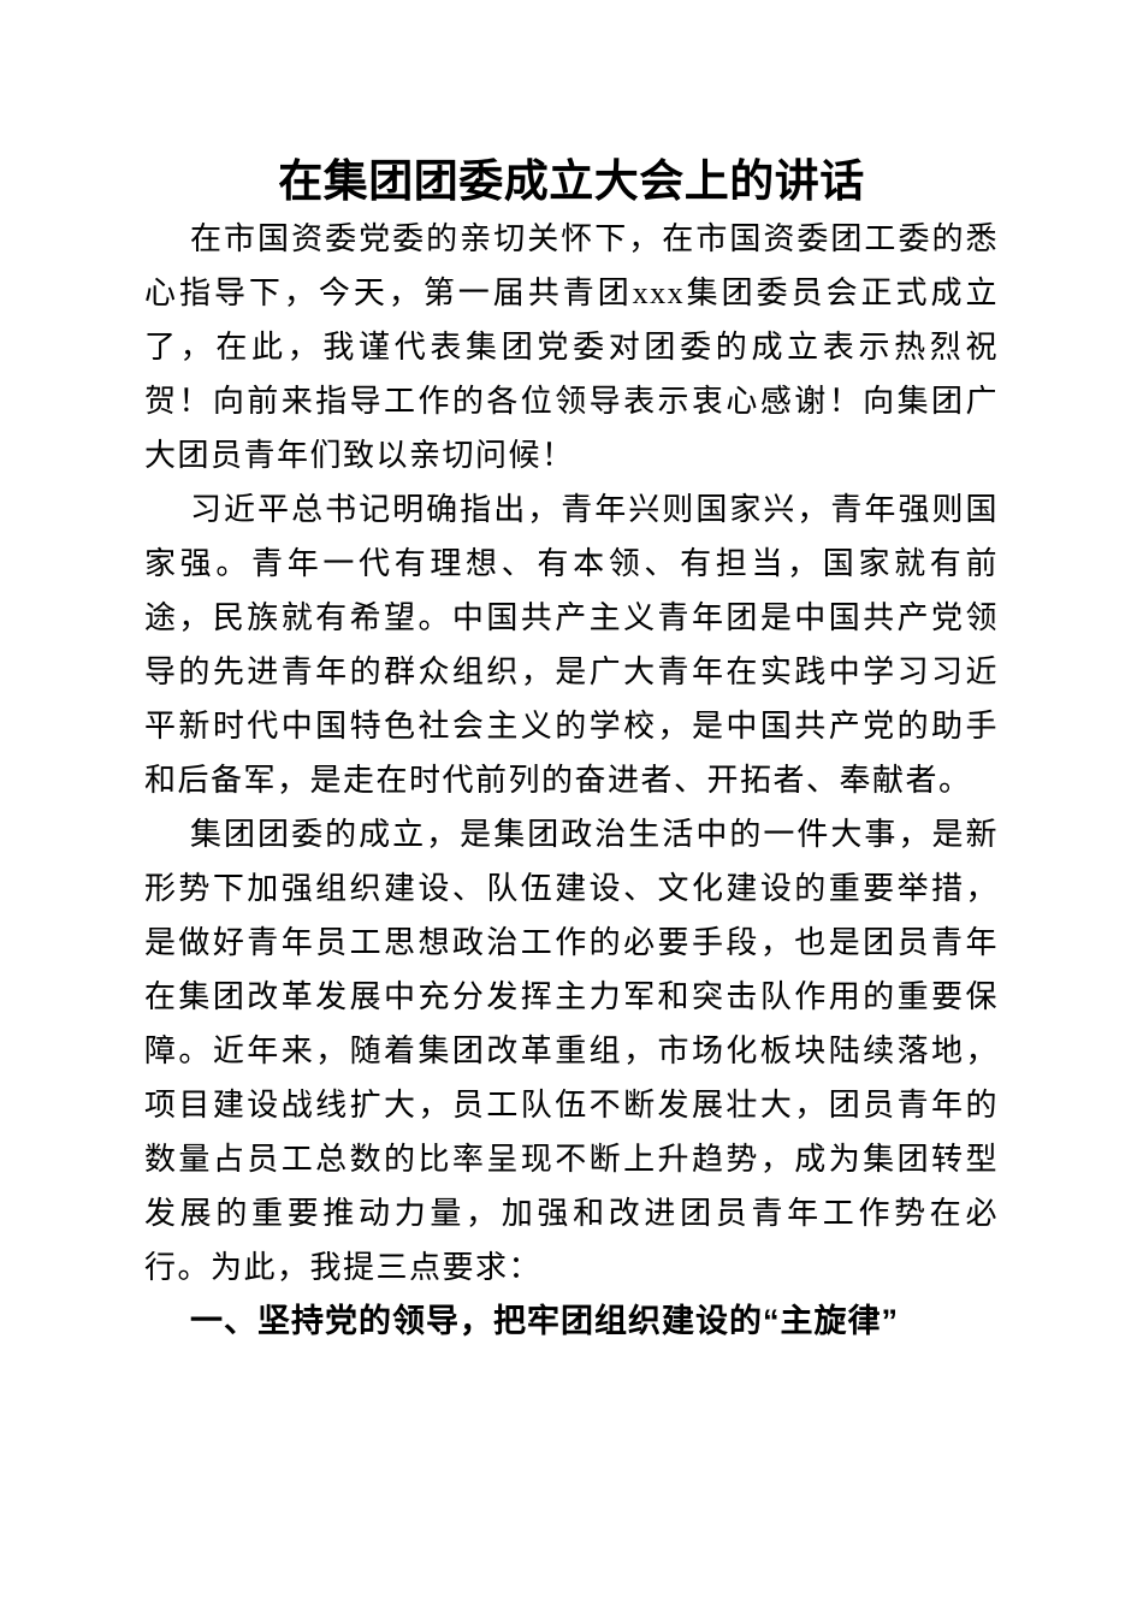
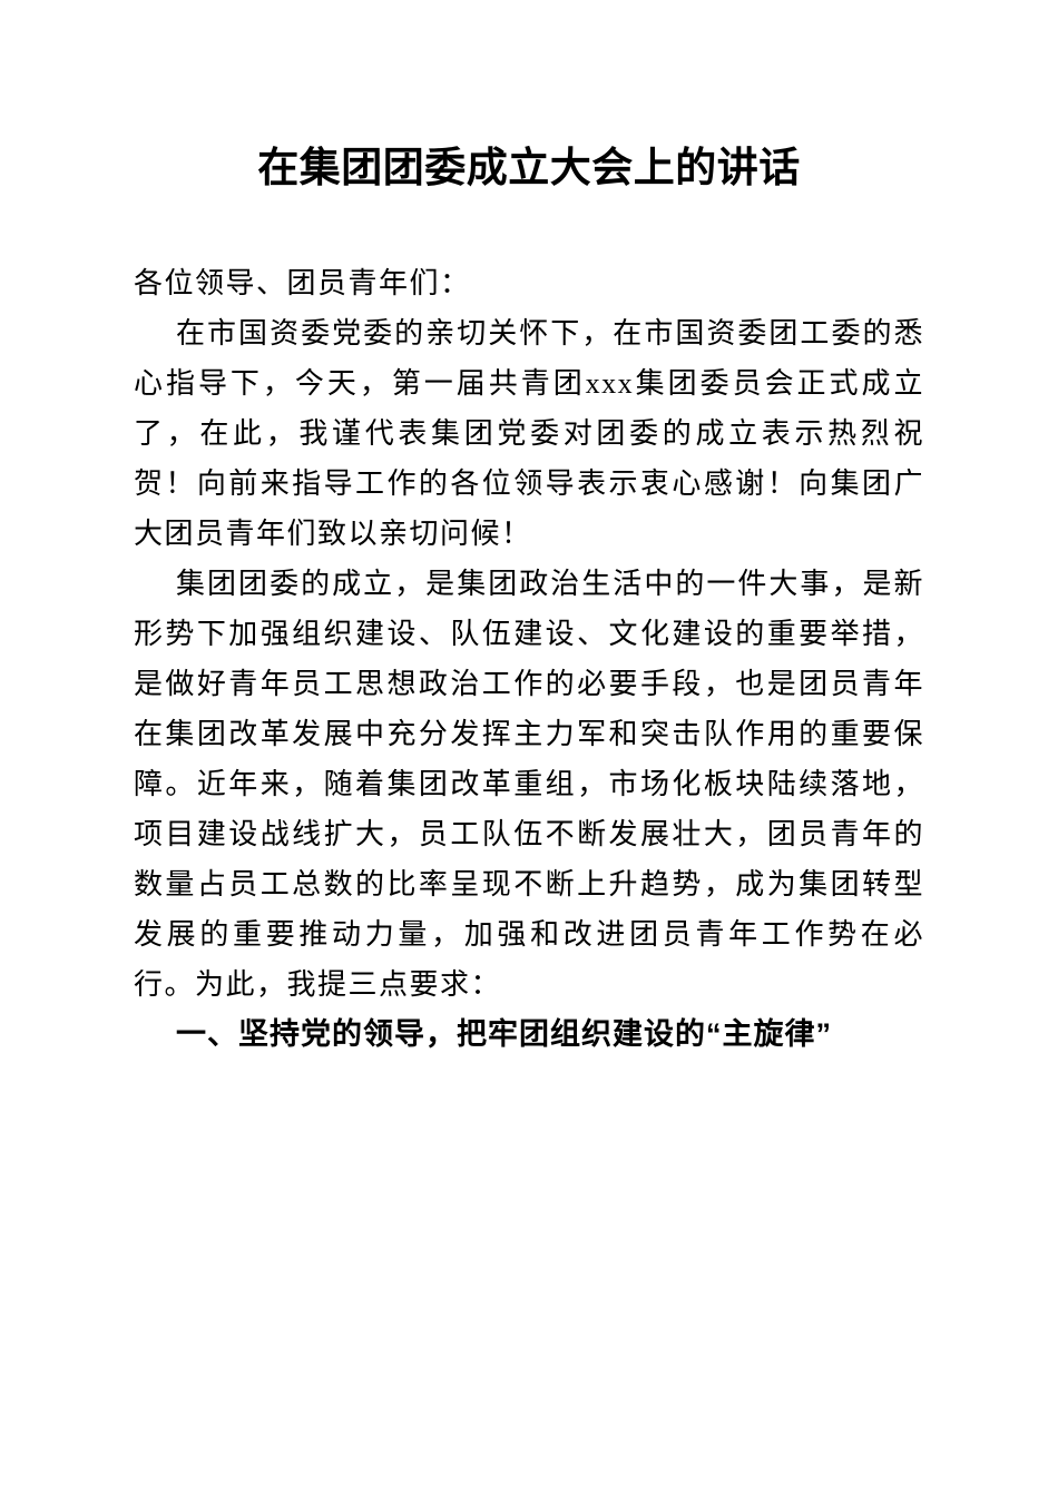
  在集团团委成立大会上的讲话
+ 各位领导、团员青年们：
  在市国资委党委的亲切关怀下，在市国资委团工委的悉心指导下，今天，第一届共青团xxx集团委员会正式成立了，在此，我谨代表集团党委对团委的成立表示热烈祝贺！向前来指导工作的各位领导表示衷心感谢！向集团广大团员青年们致以亲切问候！
- 习近平总书记明确指出，青年兴则国家兴，青年强则国家强。青年一代有理想、有本领、有担当，国家就有前途，民族就有希望。中国共产主义青年团是中国共产党领导的先进青年的群众组织，是广大青年在实践中学习习近平新时代中国特色社会主义的学校，是中国共产党的助手和后备军，是走在时代前列的奋进者、开拓者、奉献者。
  集团团委的成立，是集团政治生活中的一件大事，是新形势下加强组织建设、队伍建设、文化建设的重要举措，是做好青年员工思想政治工作的必要手段，也是团员青年在集团改革发展中充分发挥主力军和突击队作用的重要保障。近年来，随着集团改革重组，市场化板块陆续落地，项目建设战线扩大，员工队伍不断发展壮大，团员青年的数量占员工总数的比率呈现不断上升趋势，成为集团转型发展的重要推动力量，加强和改进团员青年工作势在必行。为此，我提三点要求：
  一、坚持党的领导，把牢团组织建设的“主旋律”
